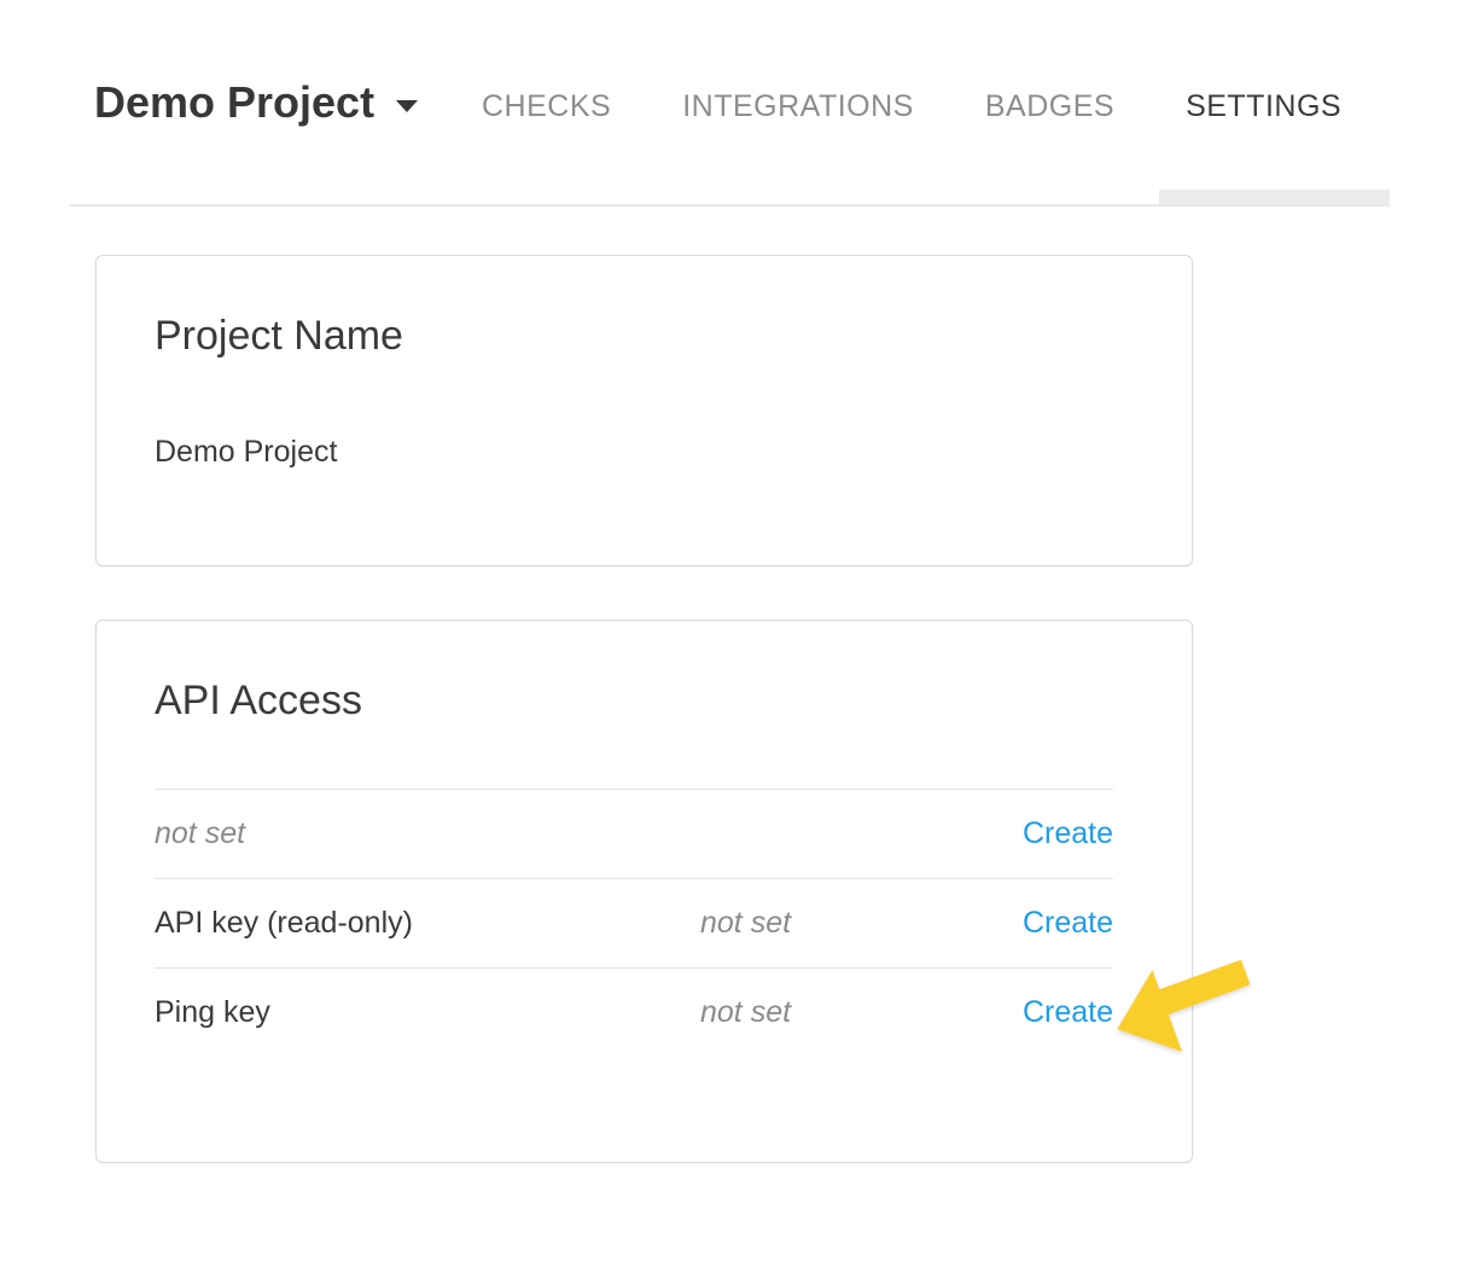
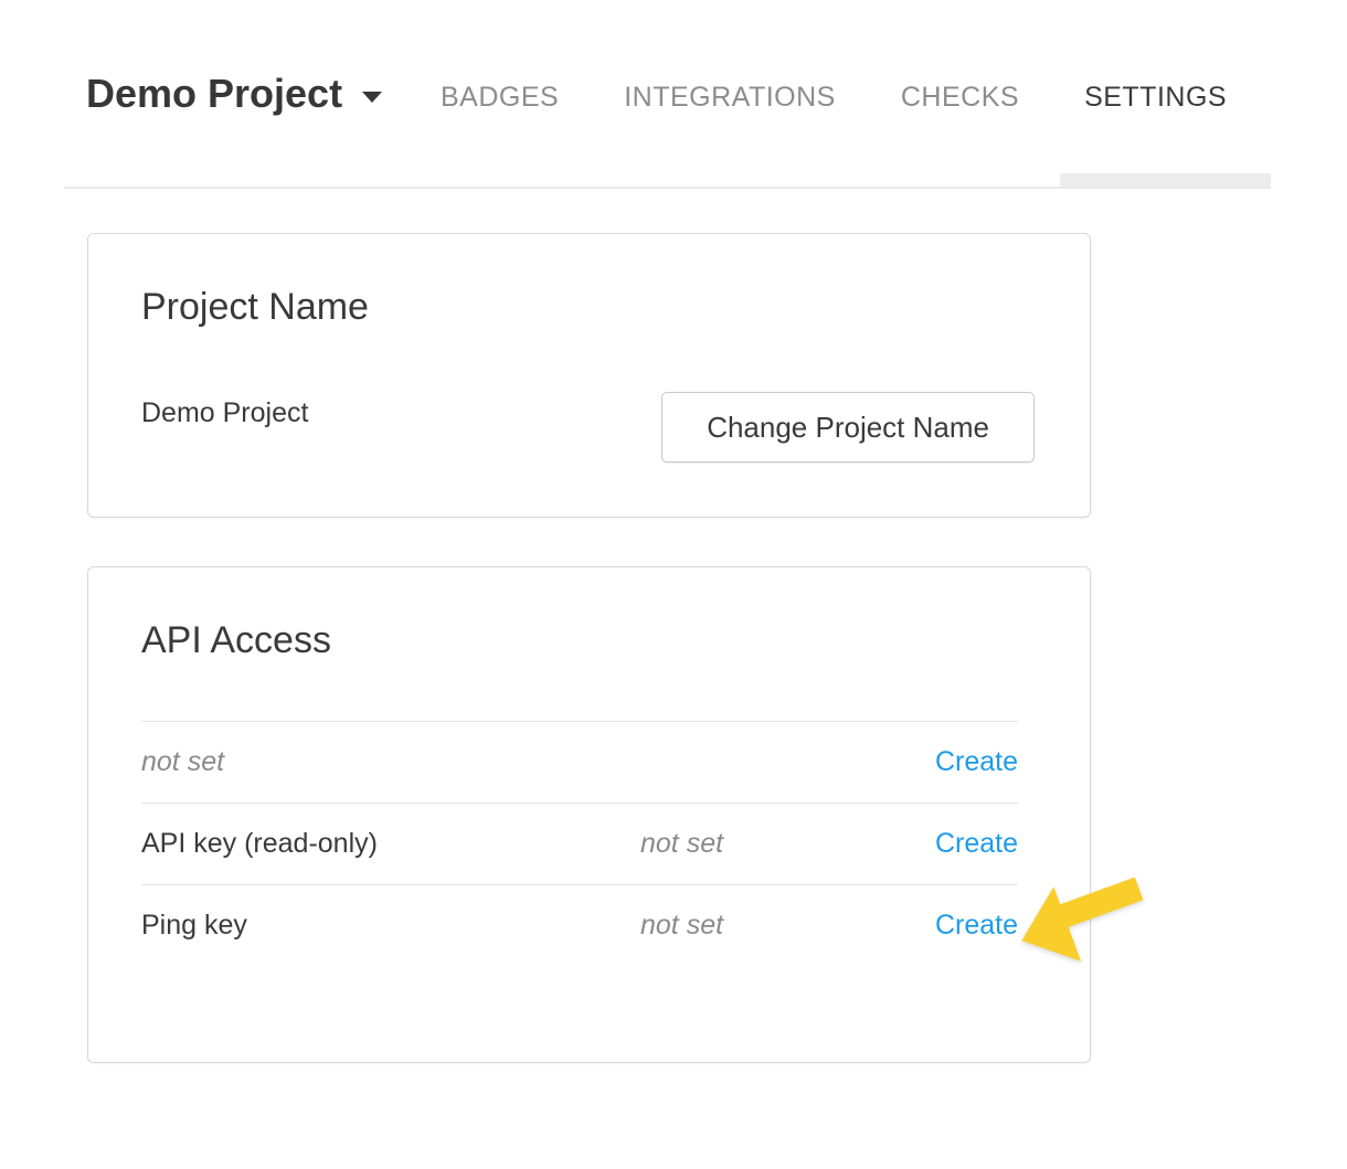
  Demo Project
- CHECKS
+ BADGES
  INTEGRATIONS
- BADGES
+ CHECKS
  SETTINGS
  Project Name
  Demo Project
+ Change Project Name
  API Access
  not set
  Create
  API key (read-only)
  not set
  Create
  Ping key
  not set
  Create
